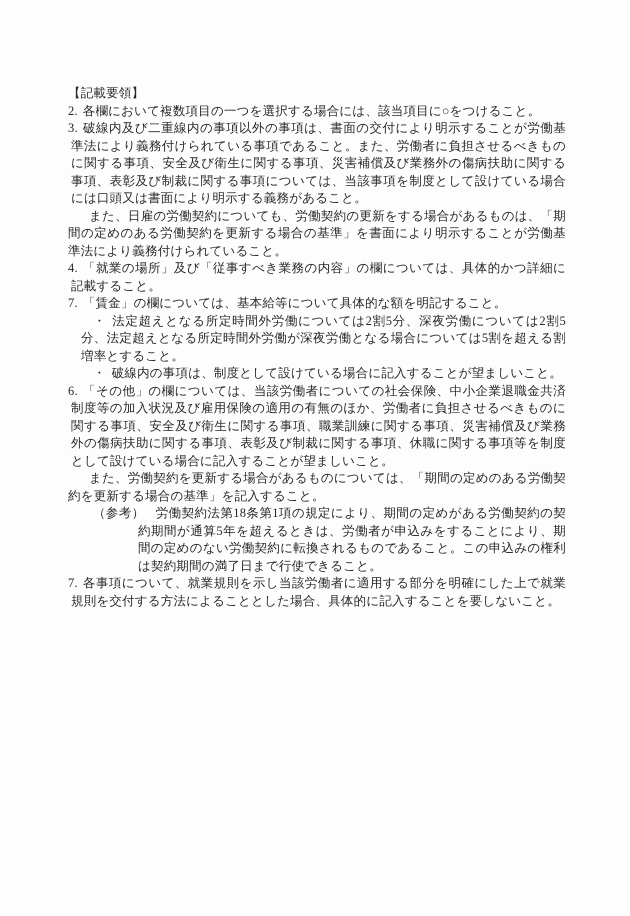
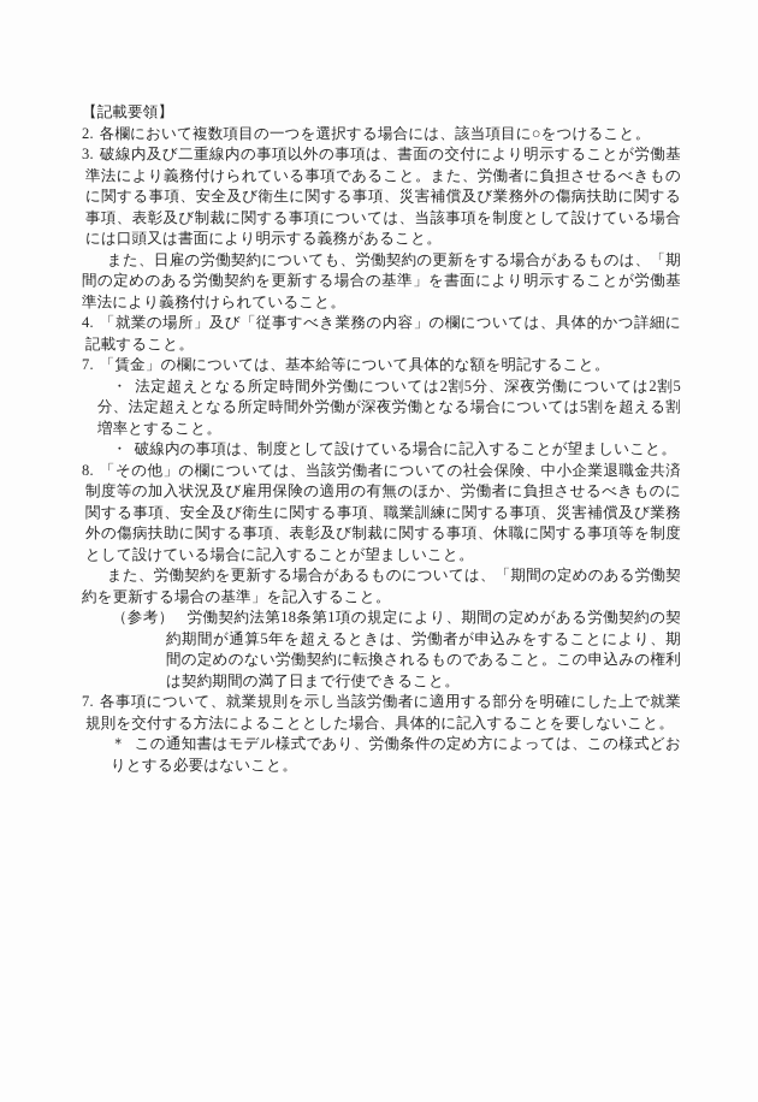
  【記載要領】
  2. 各欄において複数項目の一つを選択する場合には、該当項目に○をつけること。
  3. 破線内及び二重線内の事項以外の事項は、書面の交付により明示することが労働基準法により義務付けられている事項であること。また、労働者に負担させるべきものに関する事項、安全及び衛生に関する事項、災害補償及び業務外の傷病扶助に関する事項、表彰及び制裁に関する事項については、当該事項を制度として設けている場合には口頭又は書面により明示する義務があること。
  また、日雇の労働契約についても、労働契約の更新をする場合があるものは、「期間の定めのある労働契約を更新する場合の基準」を書面により明示することが労働基準法により義務付けられていること。
  4. 「就業の場所」及び「従事すべき業務の内容」の欄については、具体的かつ詳細に記載すること。
  7. 「賃金」の欄については、基本給等について具体的な額を明記すること。
  ・ 法定超えとなる所定時間外労働については2割5分、深夜労働については2割5分、法定超えとなる所定時間外労働が深夜労働となる場合については5割を超える割増率とすること。
  ・ 破線内の事項は、制度として設けている場合に記入することが望ましいこと。
- 6. 「その他」の欄については、当該労働者についての社会保険、中小企業退職金共済制度等の加入状況及び雇用保険の適用の有無のほか、労働者に負担させるべきものに関する事項、安全及び衛生に関する事項、職業訓練に関する事項、災害補償及び業務外の傷病扶助に関する事項、表彰及び制裁に関する事項、休職に関する事項等を制度として設けている場合に記入することが望ましいこと。
+ 8. 「その他」の欄については、当該労働者についての社会保険、中小企業退職金共済制度等の加入状況及び雇用保険の適用の有無のほか、労働者に負担させるべきものに関する事項、安全及び衛生に関する事項、職業訓練に関する事項、災害補償及び業務外の傷病扶助に関する事項、表彰及び制裁に関する事項、休職に関する事項等を制度として設けている場合に記入することが望ましいこと。
  また、労働契約を更新する場合があるものについては、「期間の定めのある労働契約を更新する場合の基準」を記入すること。
  （参考） 労働契約法第18条第1項の規定により、期間の定めがある労働契約の契約期間が通算5年を超えるときは、労働者が申込みをすることにより、期間の定めのない労働契約に転換されるものであること。この申込みの権利は契約期間の満了日まで行使できること。
  7. 各事項について、就業規則を示し当該労働者に適用する部分を明確にした上で就業規則を交付する方法によることとした場合、具体的に記入することを要しないこと。
+ ＊ この通知書はモデル様式であり、労働条件の定め方によっては、この様式どおりとする必要はないこと。
